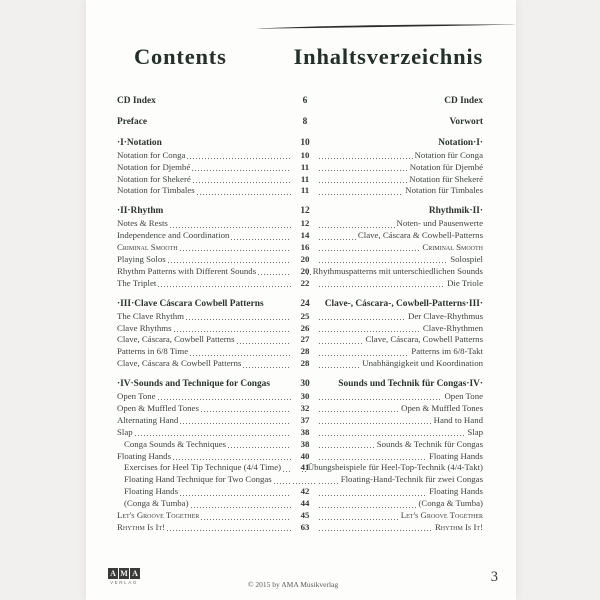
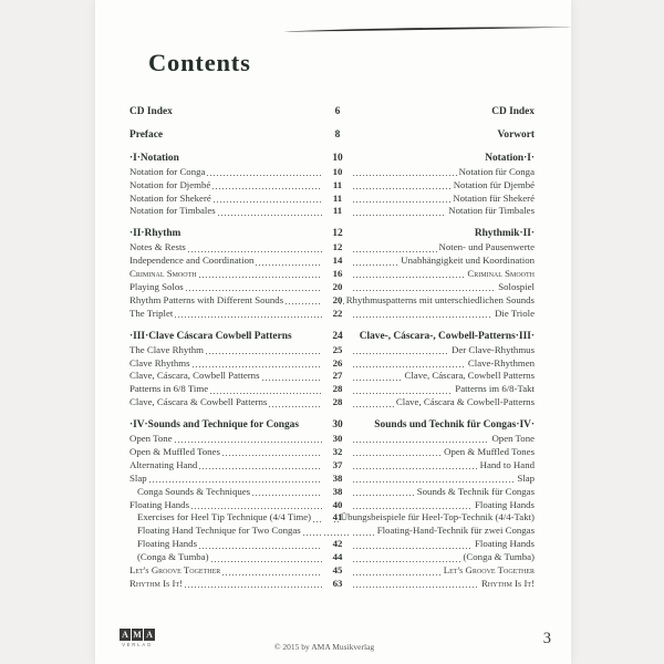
  Contents
- Inhaltsverzeichnis
  CD Index
  6
  CD Index
  Preface
  8
  Vorwort
  ·I·Notation
  10
  Notation·I·
  Notation for Conga
  10
  Notation für Conga
  Notation for Djembé
  11
  Notation für Djembé
  Notation for Shekeré
  11
  Notation für Shekeré
  Notation for Timbales
  11
  Notation für Timbales
  ·II·Rhythm
  12
  Rhythmik·II·
  Notes & Rests
  12
  Noten- und Pausenwerte
  Independence and Coordination
  14
- Clave, Cáscara & Cowbell-Patterns
+ Unabhängigkeit und Koordination
  Criminal Smooth
  16
  Criminal Smooth
  Playing Solos
  20
  Solospiel
  Rhythm Patterns with Different Sounds
  20
  Rhythmuspatterns mit unterschiedlichen Sounds
  The Triplet
  22
  Die Triole
  ·III·Clave Cáscara Cowbell Patterns
  24
  Clave-, Cáscara-, Cowbell-Patterns·III·
  The Clave Rhythm
  25
  Der Clave-Rhythmus
  Clave Rhythms
  26
  Clave-Rhythmen
  Clave, Cáscara, Cowbell Patterns
  27
  Clave, Cáscara, Cowbell Patterns
  Patterns in 6/8 Time
  28
  Patterns im 6/8-Takt
  Clave, Cáscara & Cowbell Patterns
  28
- Unabhängigkeit und Koordination
+ Clave, Cáscara & Cowbell-Patterns
  ·IV·Sounds and Technique for Congas
  30
  Sounds und Technik für Congas·IV·
  Open Tone
  30
  Open Tone
  Open & Muffled Tones
  32
  Open & Muffled Tones
  Alternating Hand
  37
  Hand to Hand
  Slap
  38
  Slap
  Conga Sounds & Techniques
  38
  Sounds & Technik für Congas
  Floating Hands
  40
  Floating Hands
  Exercises for Heel Tip Technique (4/4 Time)
  41
  Übungsbeispiele für Heel-Top-Technik (4/4-Takt)
  Floating Hand Technique for Two Congas
  Floating-Hand-Technik für zwei Congas
  Floating Hands
  42
  Floating Hands
  (Conga & Tumba)
  44
  (Conga & Tumba)
  Let's Groove Together
  45
  Let's Groove Together
  Rhythm Is It!
  63
  Rhythm Is It!
  A
  M
  A
  © 2015 by AMA Musikverlag
  3
